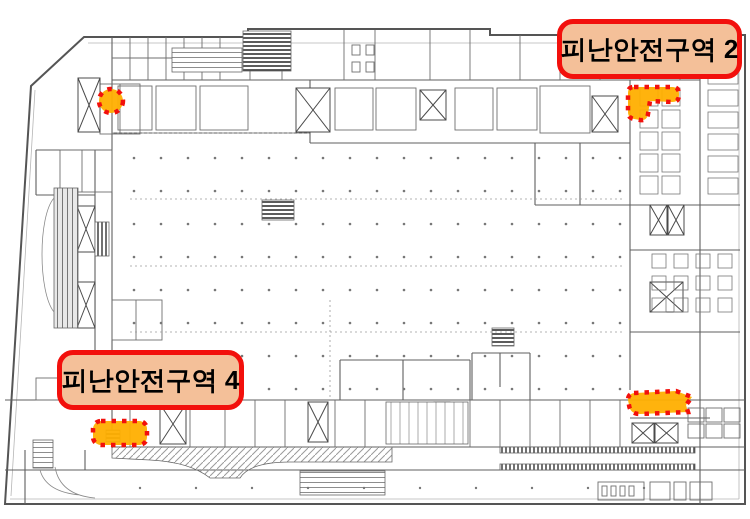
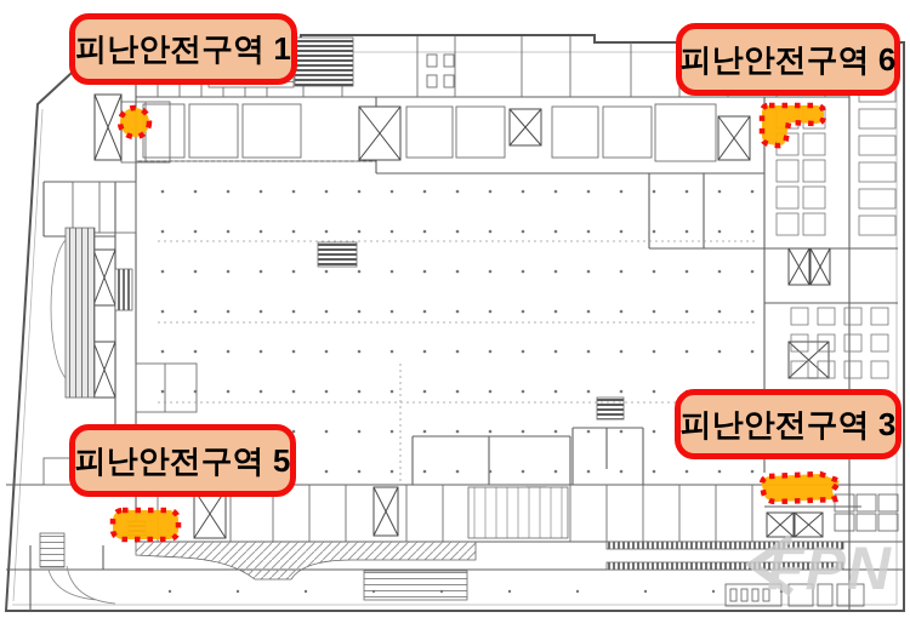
+ FPN
+ 피난안전구역 1
- 피난안전구역 2
+ 피난안전구역 6
+ 피난안전구역 3
- 피난안전구역 4
+ 피난안전구역 5
